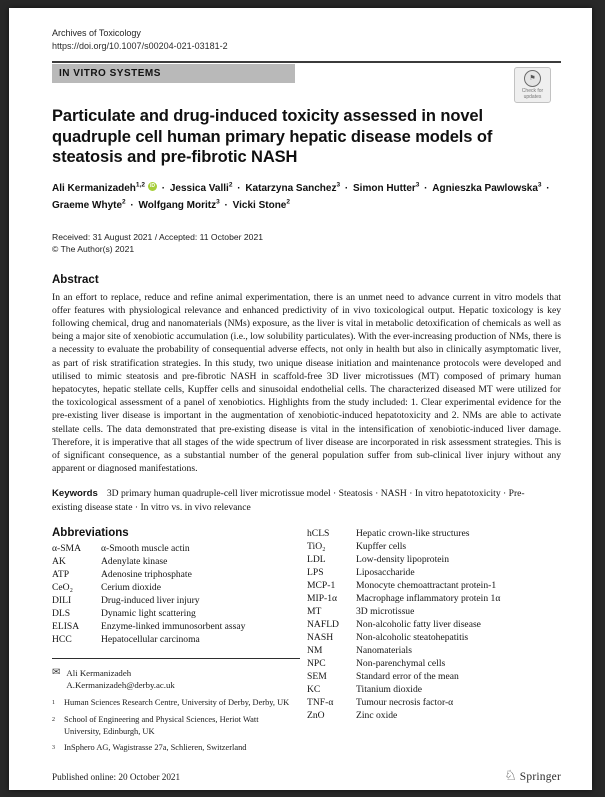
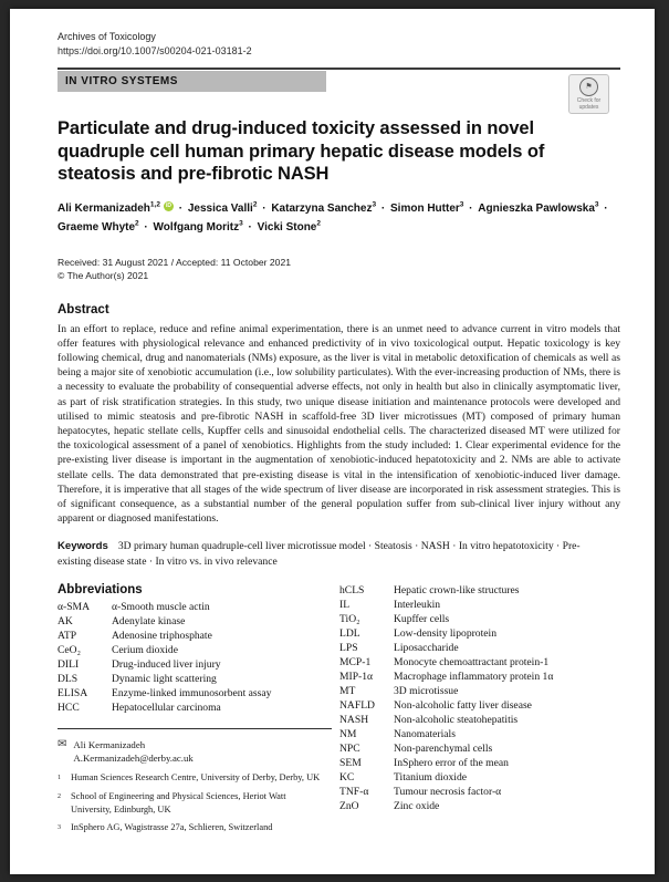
  Archives of Toxicology
  https://doi.org/10.1007/s00204-021-03181-2
  IN VITRO SYSTEMS
  Particulate and drug-induced toxicity assessed in novel quadruple cell human primary hepatic disease models of steatosis and pre-fibrotic NASH
  Ali Kermanizadeh · Jessica Valli · Katarzyna Sanchez · Simon Hutter · Agnieszka Pawlowska · Graeme Whyte · Wolfgang Moritz · Vicki Stone
  Received: 31 August 2021 / Accepted: 11 October 2021
  © The Author(s) 2021
  Abstract
  In an effort to replace, reduce and refine animal experimentation, there is an unmet need to advance current in vitro models that offer features with physiological relevance and enhanced predictivity of in vivo toxicological output. Hepatic toxicology is key following chemical, drug and nanomaterials (NMs) exposure, as the liver is vital in metabolic detoxification of chemicals as well as being a major site of xenobiotic accumulation (i.e., low solubility particulates). With the ever-increasing production of NMs, there is a necessity to evaluate the probability of consequential adverse effects, not only in health but also in clinically asymptomatic liver, as part of risk stratification strategies. In this study, two unique disease initiation and maintenance protocols were developed and utilised to mimic steatosis and pre-fibrotic NASH in scaffold-free 3D liver microtissues (MT) composed of primary human hepatocytes, hepatic stellate cells, Kupffer cells and sinusoidal endothelial cells. The characterized diseased MT were utilized for the toxicological assessment of a panel of xenobiotics. Highlights from the study included: 1. Clear experimental evidence for the pre-existing liver disease is important in the augmentation of xenobiotic-induced hepatotoxicity and 2. NMs are able to activate stellate cells. The data demonstrated that pre-existing disease is vital in the intensification of xenobiotic-induced liver damage. Therefore, it is imperative that all stages of the wide spectrum of liver disease are incorporated in risk assessment strategies. This is of significant consequence, as a substantial number of the general population suffer from sub-clinical liver injury without any apparent or diagnosed manifestations.
  Keywords 3D primary human quadruple-cell liver microtissue model · Steatosis · NASH · In vitro hepatotoxicity · Pre-existing disease state · In vitro vs. in vivo relevance
  Abbreviations
  α-SMA
  α-Smooth muscle actin
  AK
  Adenylate kinase
  ATP
  Adenosine triphosphate
  CeO₂
  Cerium dioxide
  DILI
  Drug-induced liver injury
  DLS
  Dynamic light scattering
  ELISA
  Enzyme-linked immunosorbent assay
  HCC
  Hepatocellular carcinoma
  ✉
  Ali Kermanizadeh
  A.Kermanizadeh@derby.ac.uk
  Human Sciences Research Centre, University of Derby, Derby, UK
  School of Engineering and Physical Sciences, Heriot Watt University, Edinburgh, UK
  InSphero AG, Wagistrasse 27a, Schlieren, Switzerland
  hCLS
  Hepatic crown-like structures
+ IL
+ Interleukin
  TiO₂
  Kupffer cells
  LDL
  Low-density lipoprotein
  LPS
  Liposaccharide
  MCP-1
  Monocyte chemoattractant protein-1
  MIP-1α
  Macrophage inflammatory protein 1α
  MT
  3D microtissue
  NAFLD
  Non-alcoholic fatty liver disease
  NASH
  Non-alcoholic steatohepatitis
  NM
  Nanomaterials
  NPC
  Non-parenchymal cells
  SEM
- Standard error of the mean
+ InSphero error of the mean
  KC
  Titanium dioxide
  TNF-α
  Tumour necrosis factor-α
  ZnO
  Zinc oxide
- Published online: 20 October 2021
- ♘
- Springer
